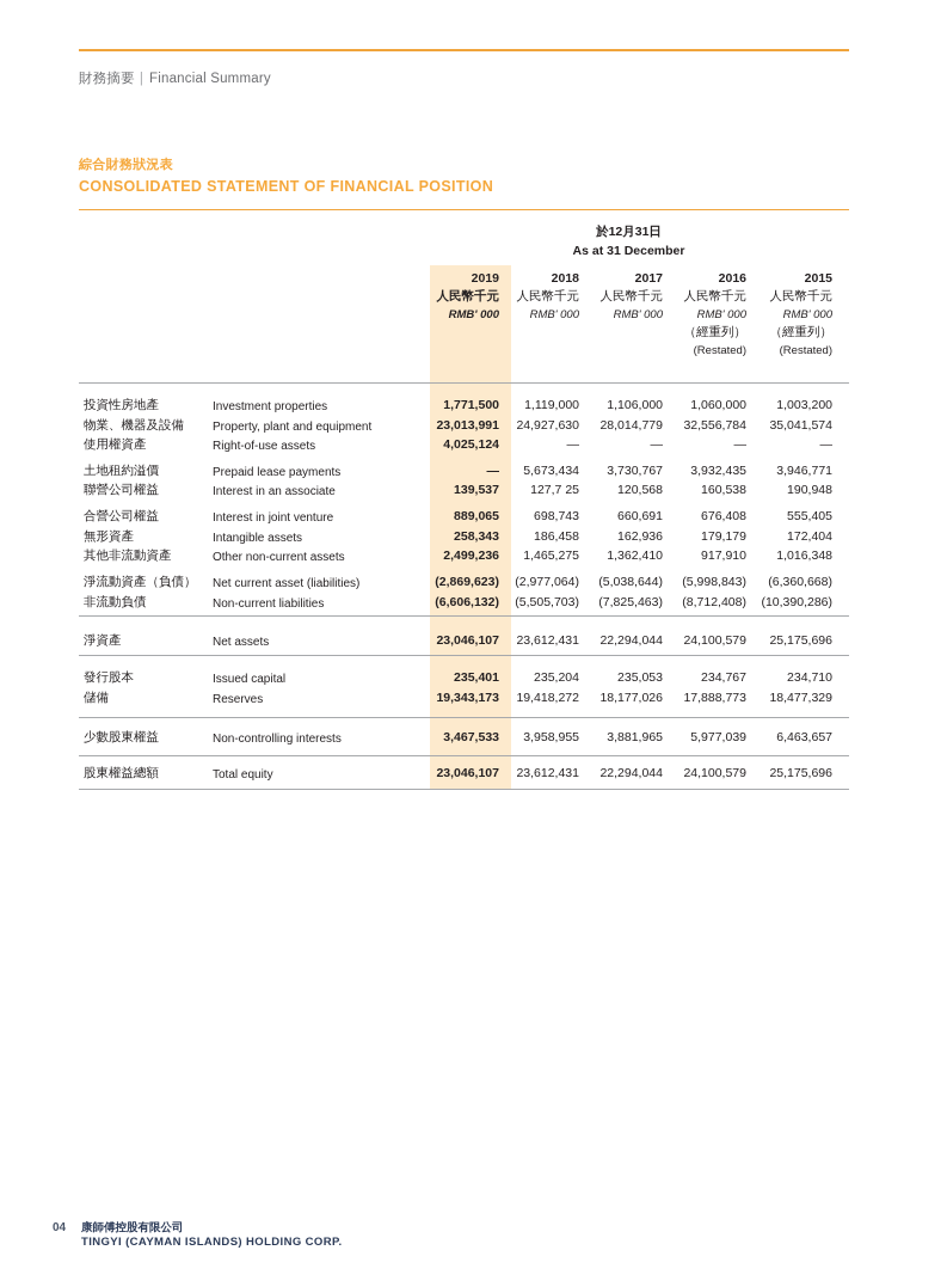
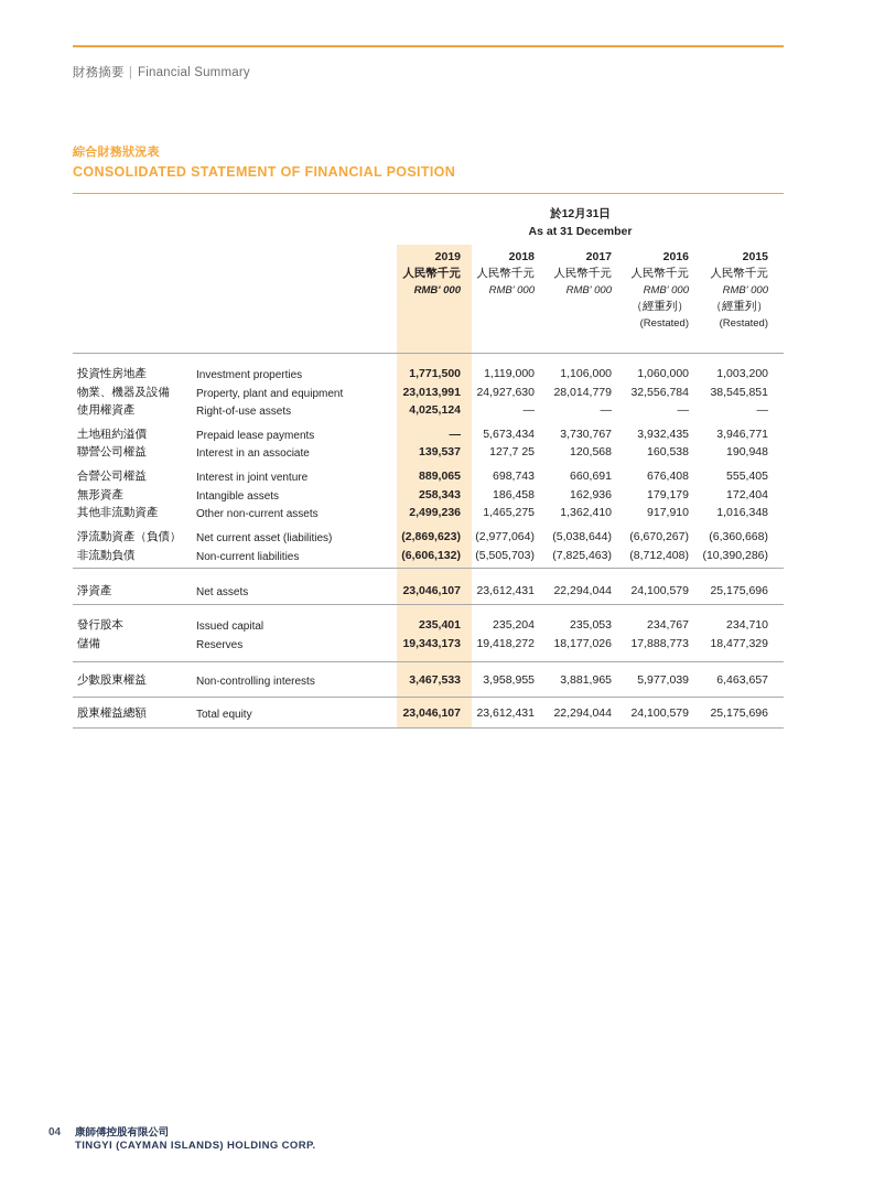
  財務摘要 | Financial Summary
  綜合財務狀況表
  CONSOLIDATED STATEMENT OF FINANCIAL POSITION
  於12月31日
  As at 31 December
  2019
  人民幣千元
  RMB' 000
  2018
  人民幣千元
  RMB' 000
  2017
  人民幣千元
  RMB' 000
  2016
  人民幣千元
  RMB' 000
  （經重列）
  (Restated)
  2015
  人民幣千元
  RMB' 000
  （經重列）
  (Restated)
  投資性房地產
  Investment properties
  1,771,500
  1,119,000
  1,106,000
  1,060,000
  1,003,200
  物業、機器及設備
  Property, plant and equipment
  23,013,991
  24,927,630
  28,014,779
  32,556,784
- 35,041,574
+ 38,545,851
  使用權資產
  Right-of-use assets
  4,025,124
  —
  —
  —
  —
  土地租約溢價
  Prepaid lease payments
  —
  5,673,434
  3,730,767
  3,932,435
  3,946,771
  聯營公司權益
  Interest in an associate
  139,537
  127,7 25
  120,568
  160,538
  190,948
  合營公司權益
  Interest in joint venture
  889,065
  698,743
  660,691
  676,408
  555,405
  無形資產
  Intangible assets
  258,343
  186,458
  162,936
  179,179
  172,404
  其他非流動資產
  Other non-current assets
  2,499,236
  1,465,275
  1,362,410
  917,910
  1,016,348
  淨流動資產（負債）
  Net current asset (liabilities)
  (2,869,623)
  (2,977,064)
  (5,038,644)
- (5,998,843)
+ (6,670,267)
  (6,360,668)
  非流動負債
  Non-current liabilities
  (6,606,132)
  (5,505,703)
  (7,825,463)
  (8,712,408)
  (10,390,286)
  淨資產
  Net assets
  23,046,107
  23,612,431
  22,294,044
  24,100,579
  25,175,696
  發行股本
  Issued capital
  235,401
  235,204
  235,053
  234,767
  234,710
  儲備
  Reserves
  19,343,173
  19,418,272
  18,177,026
  17,888,773
  18,477,329
  少數股東權益
  Non-controlling interests
  3,467,533
  3,958,955
  3,881,965
  5,977,039
  6,463,657
  股東權益總額
  Total equity
  23,046,107
  23,612,431
  22,294,044
  24,100,579
  25,175,696
  04
  康師傅控股有限公司
  TINGYI (CAYMAN ISLANDS) HOLDING CORP.
